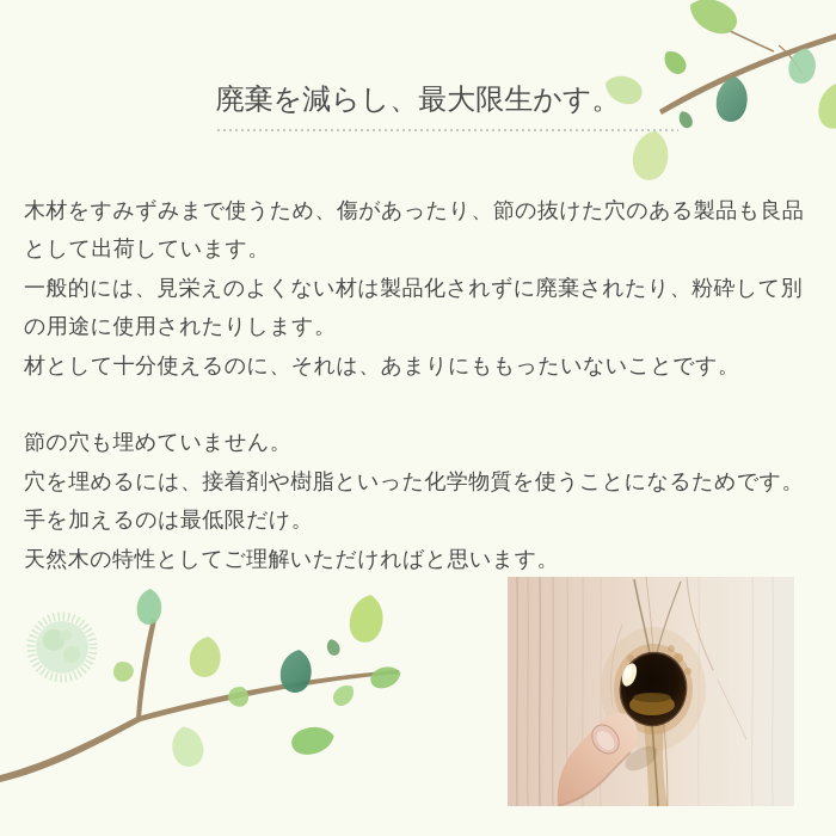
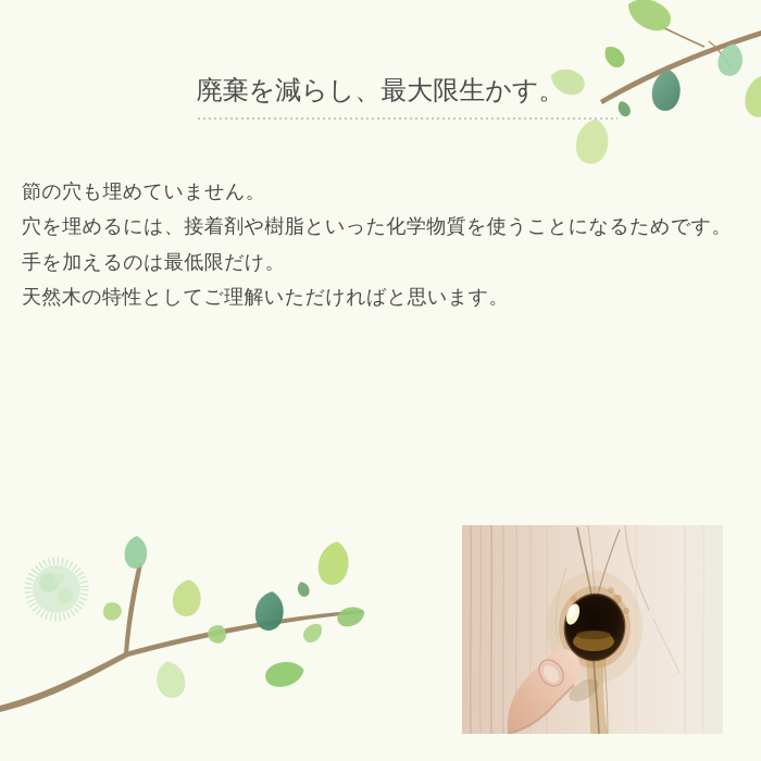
  廃棄を減らし、最大限生かす。
- 木材をすみずみまで使うため、傷があったり、節の抜けた穴のある製品も良品
- として出荷しています。
- 一般的には、見栄えのよくない材は製品化されずに廃棄されたり、粉砕して別
- の用途に使用されたりします。
- 材として十分使えるのに、それは、あまりにももったいないことです。
  節の穴も埋めていません。
  穴を埋めるには、接着剤や樹脂といった化学物質を使うことになるためです。
  手を加えるのは最低限だけ。
  天然木の特性としてご理解いただければと思います。
